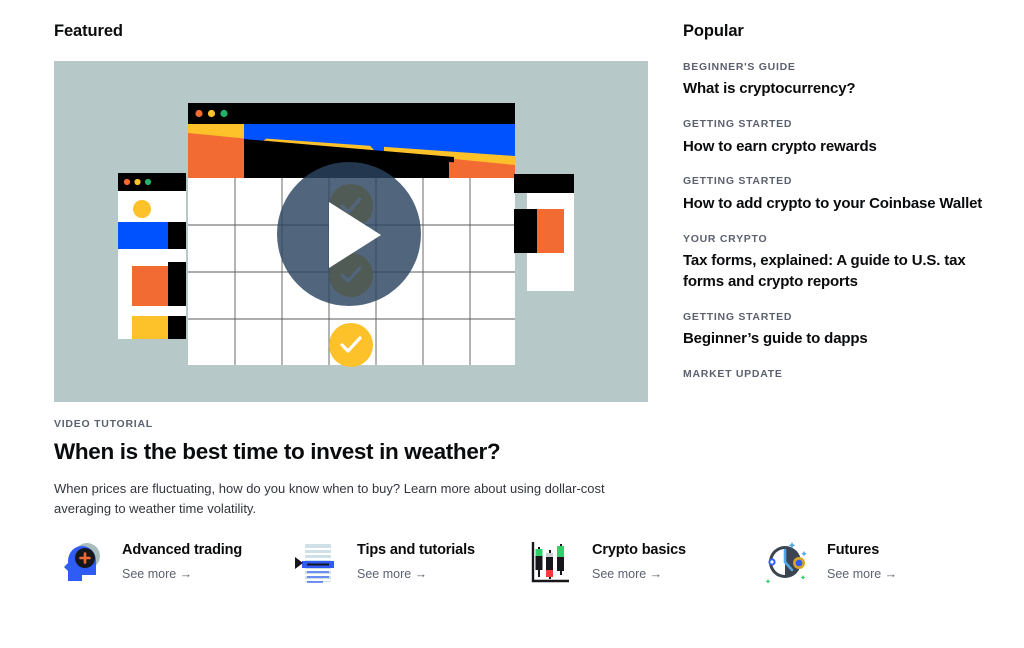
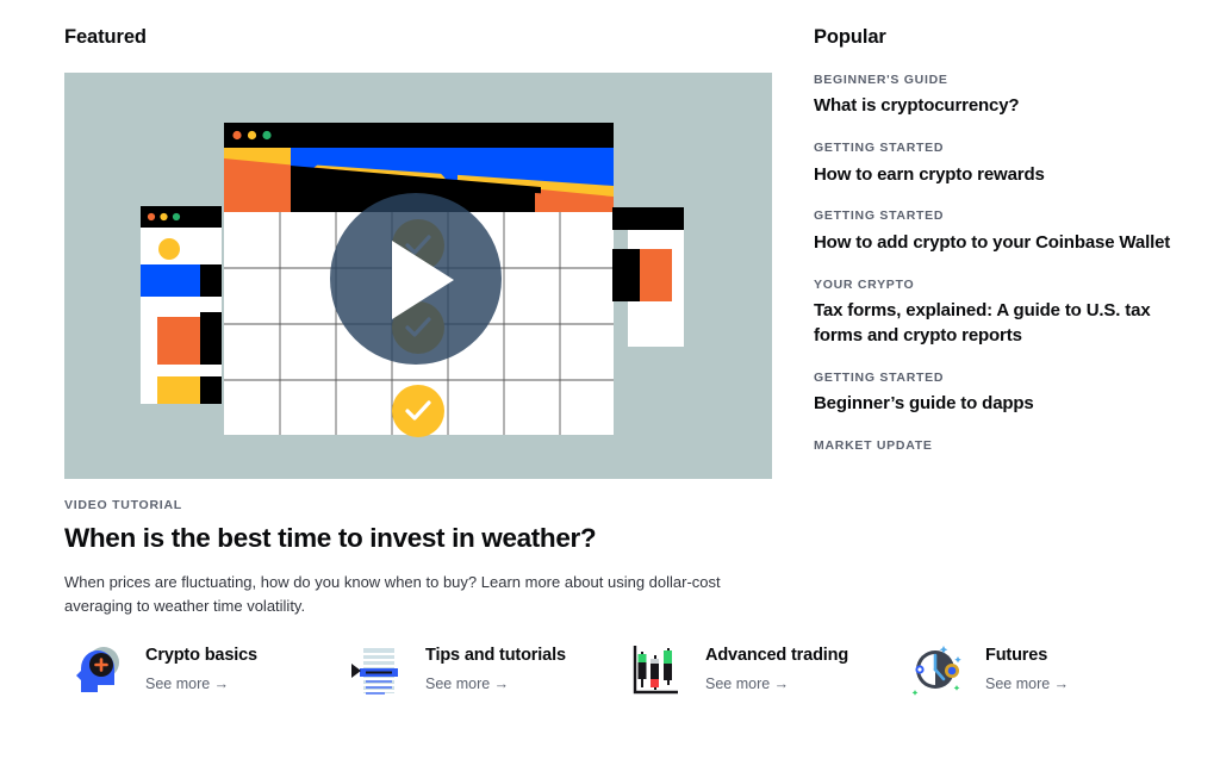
  Featured
  VIDEO TUTORIAL
  When is the best time to invest in weather?
  When prices are fluctuating, how do you know when to buy? Learn more about using dollar-cost averaging to weather time volatility.
  Popular
  BEGINNER'S GUIDE
  What is cryptocurrency?
  GETTING STARTED
  How to earn crypto rewards
  GETTING STARTED
  How to add crypto to your Coinbase Wallet
  YOUR CRYPTO
  Tax forms, explained: A guide to U.S. tax forms and crypto reports
  GETTING STARTED
  Beginner’s guide to dapps
  MARKET UPDATE
- Advanced trading
+ Crypto basics
  See more →
  Tips and tutorials
  See more →
- Crypto basics
+ Advanced trading
  See more →
  Futures
  See more →
